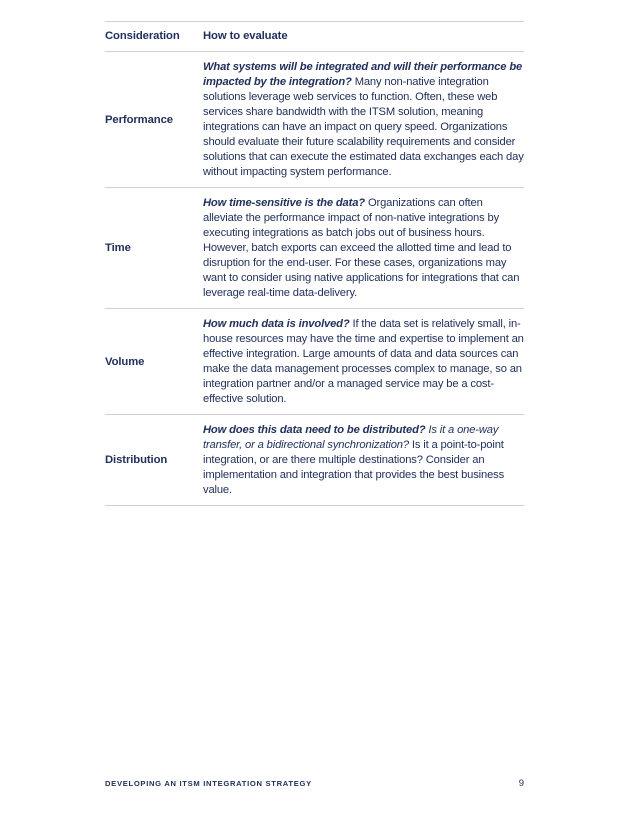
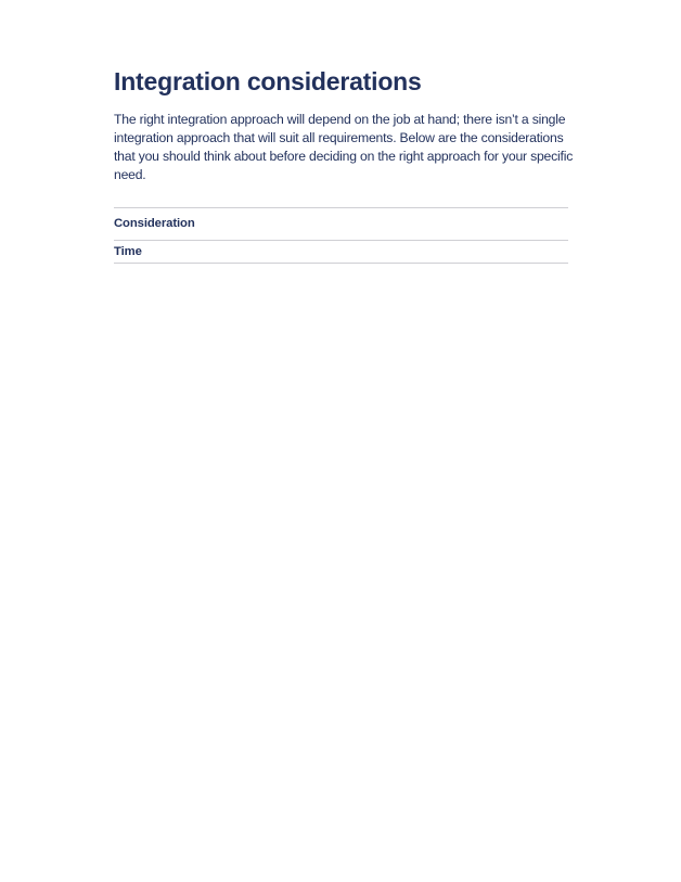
+ Integration considerations
+ The right integration approach will depend on the job at hand; there isn’t a single integration approach that will suit all requirements. Below are the considerations that you should think about before deciding on the right approach for your specific need.
  Consideration
- How to evaluate
- Performance
- What systems will be integrated and will their performance be impacted by the integration? Many non-native integration solutions leverage web services to function. Often, these web services share bandwidth with the ITSM solution, meaning integrations can have an impact on query speed. Organizations should evaluate their future scalability requirements and consider solutions that can execute the estimated data exchanges each day without impacting system performance.
  Time
- How time-sensitive is the data? Organizations can often alleviate the performance impact of non-native integrations by executing integrations as batch jobs out of business hours. However, batch exports can exceed the allotted time and lead to disruption for the end-user. For these cases, organizations may want to consider using native applications for integrations that can leverage real-time data-delivery.
- Volume
- How much data is involved? If the data set is relatively small, in-house resources may have the time and expertise to implement an effective integration. Large amounts of data and data sources can make the data management processes complex to manage, so an integration partner and/or a managed service may be a cost-effective solution.
- Distribution
- How does this data need to be distributed? Is it a one-way transfer, or a bidirectional synchronization? Is it a point-to-point integration, or are there multiple destinations? Consider an implementation and integration that provides the best business value.
- DEVELOPING AN ITSM INTEGRATION STRATEGY
- 9
